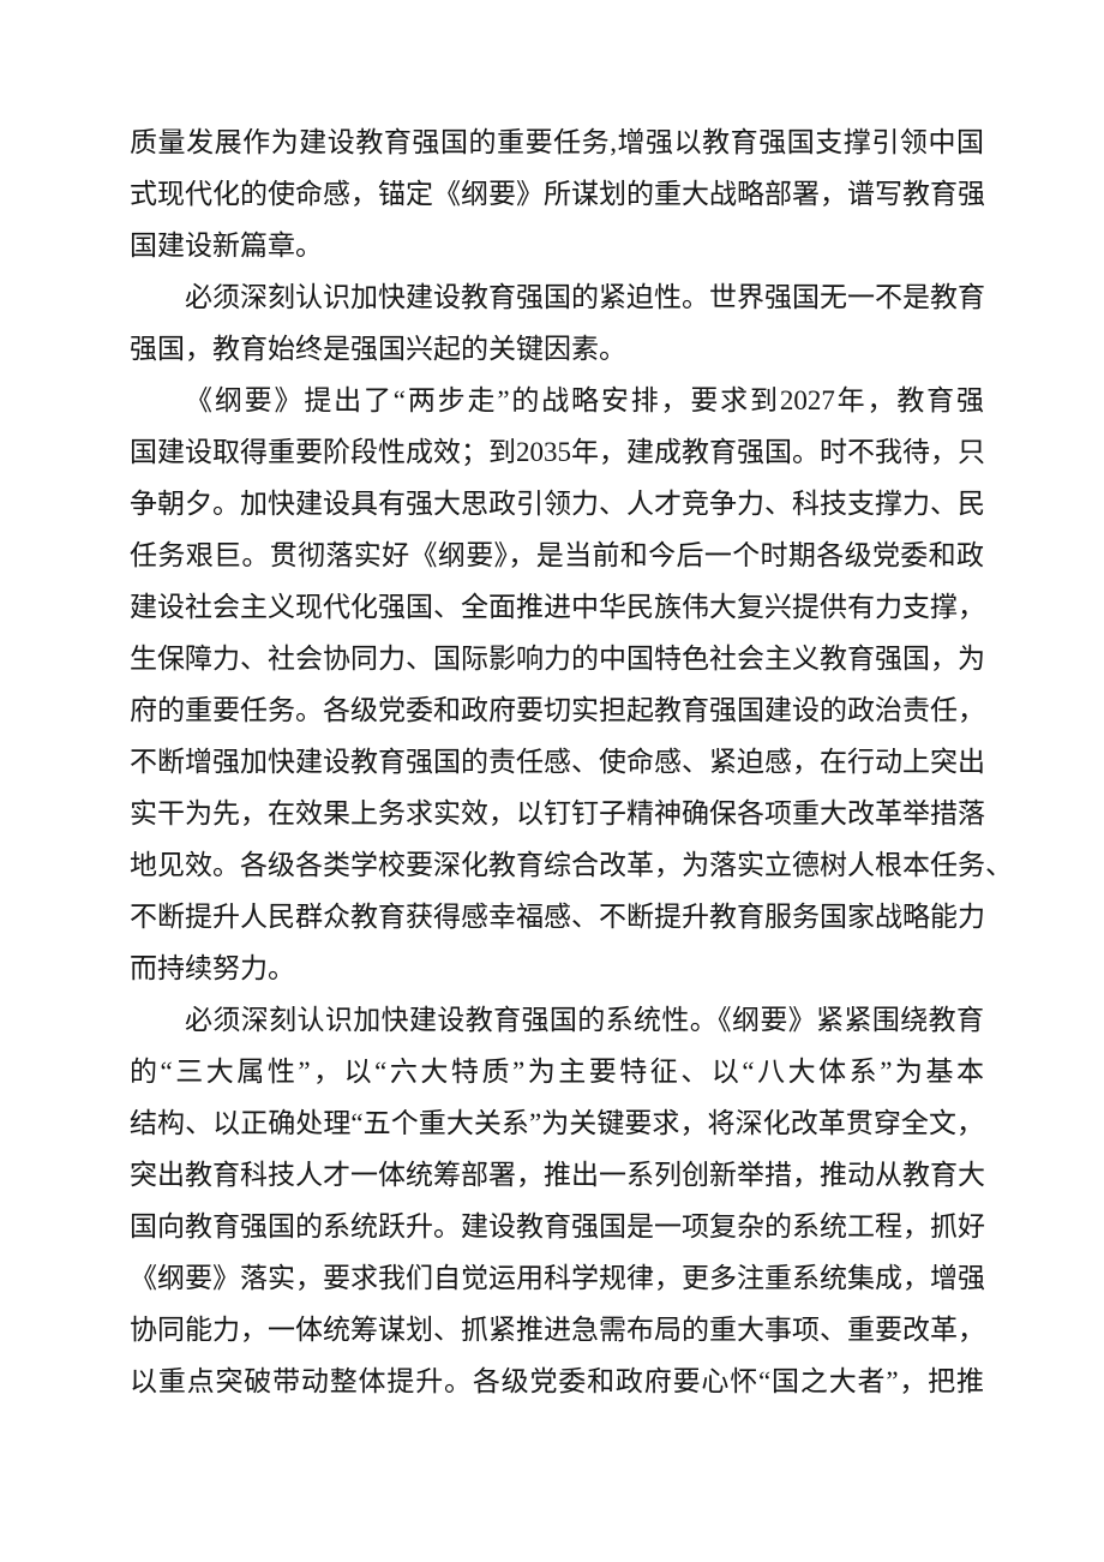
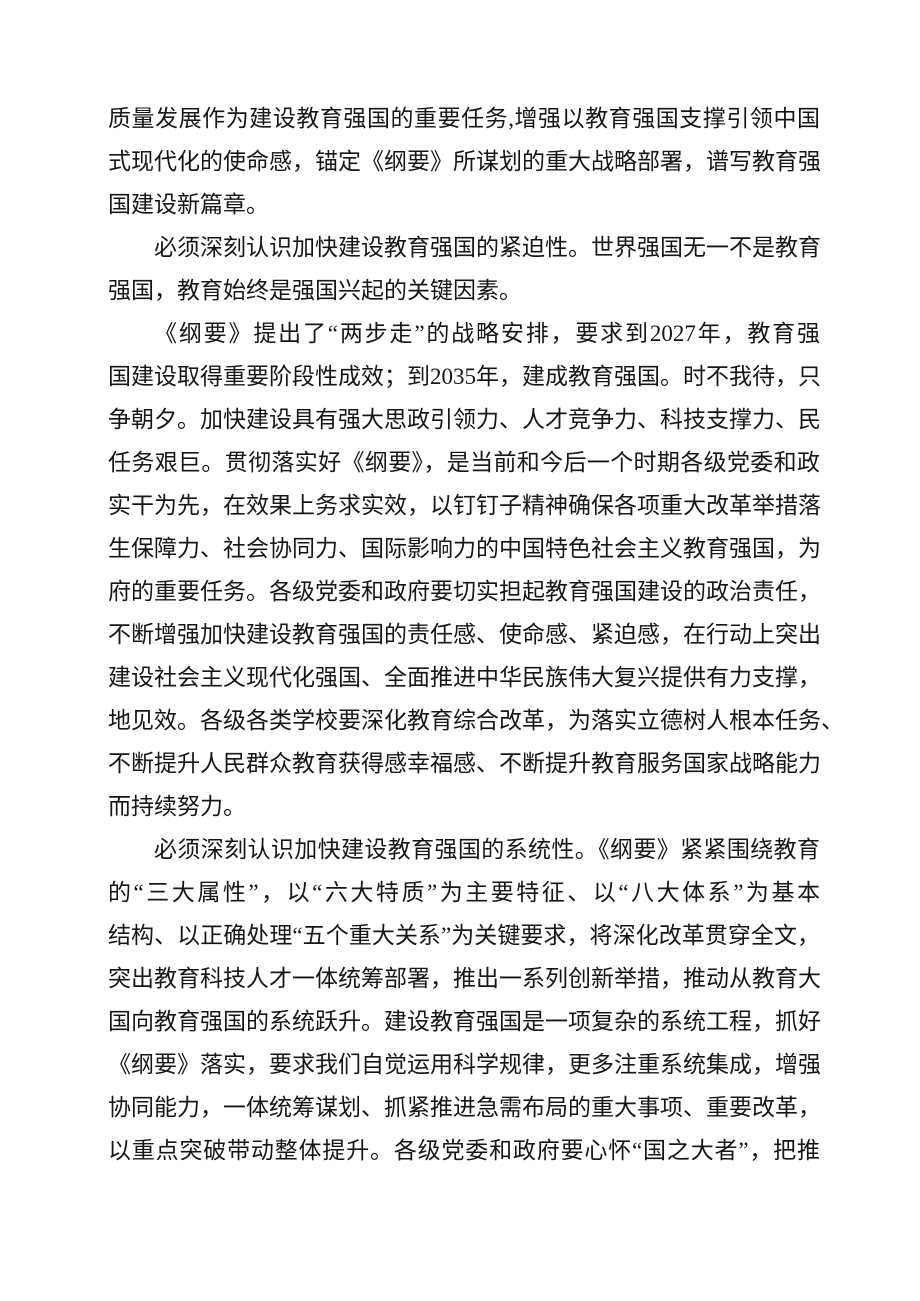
  质量发展作为建设教育强国的重要任务,增强以教育强国支撑引领中国
  式现代化的使命感，锚定《纲要》所谋划的重大战略部署，谱写教育强
  国建设新篇章。
  必须深刻认识加快建设教育强国的紧迫性。世界强国无一不是教育
  强国，教育始终是强国兴起的关键因素。
  《纲要》提出了“两步走”的战略安排，要求到2027年，教育强
  国建设取得重要阶段性成效；到2035年，建成教育强国。时不我待，只
  争朝夕。加快建设具有强大思政引领力、人才竞争力、科技支撑力、民
  任务艰巨。贯彻落实好《纲要》，是当前和今后一个时期各级党委和政
- 建设社会主义现代化强国、全面推进中华民族伟大复兴提供有力支撑，
+ 实干为先，在效果上务求实效，以钉钉子精神确保各项重大改革举措落
  生保障力、社会协同力、国际影响力的中国特色社会主义教育强国，为
  府的重要任务。各级党委和政府要切实担起教育强国建设的政治责任，
  不断增强加快建设教育强国的责任感、使命感、紧迫感，在行动上突出
- 实干为先，在效果上务求实效，以钉钉子精神确保各项重大改革举措落
+ 建设社会主义现代化强国、全面推进中华民族伟大复兴提供有力支撑，
  地见效。各级各类学校要深化教育综合改革，为落实立德树人根本任务、
  不断提升人民群众教育获得感幸福感、不断提升教育服务国家战略能力
  而持续努力。
  必须深刻认识加快建设教育强国的系统性。《纲要》紧紧围绕教育
  的“三大属性”，以“六大特质”为主要特征、以“八大体系”为基本
  结构、以正确处理“五个重大关系”为关键要求，将深化改革贯穿全文，
  突出教育科技人才一体统筹部署，推出一系列创新举措，推动从教育大
  国向教育强国的系统跃升。建设教育强国是一项复杂的系统工程，抓好
  《纲要》落实，要求我们自觉运用科学规律，更多注重系统集成，增强
  协同能力，一体统筹谋划、抓紧推进急需布局的重大事项、重要改革，
  以重点突破带动整体提升。各级党委和政府要心怀“国之大者”，把推
